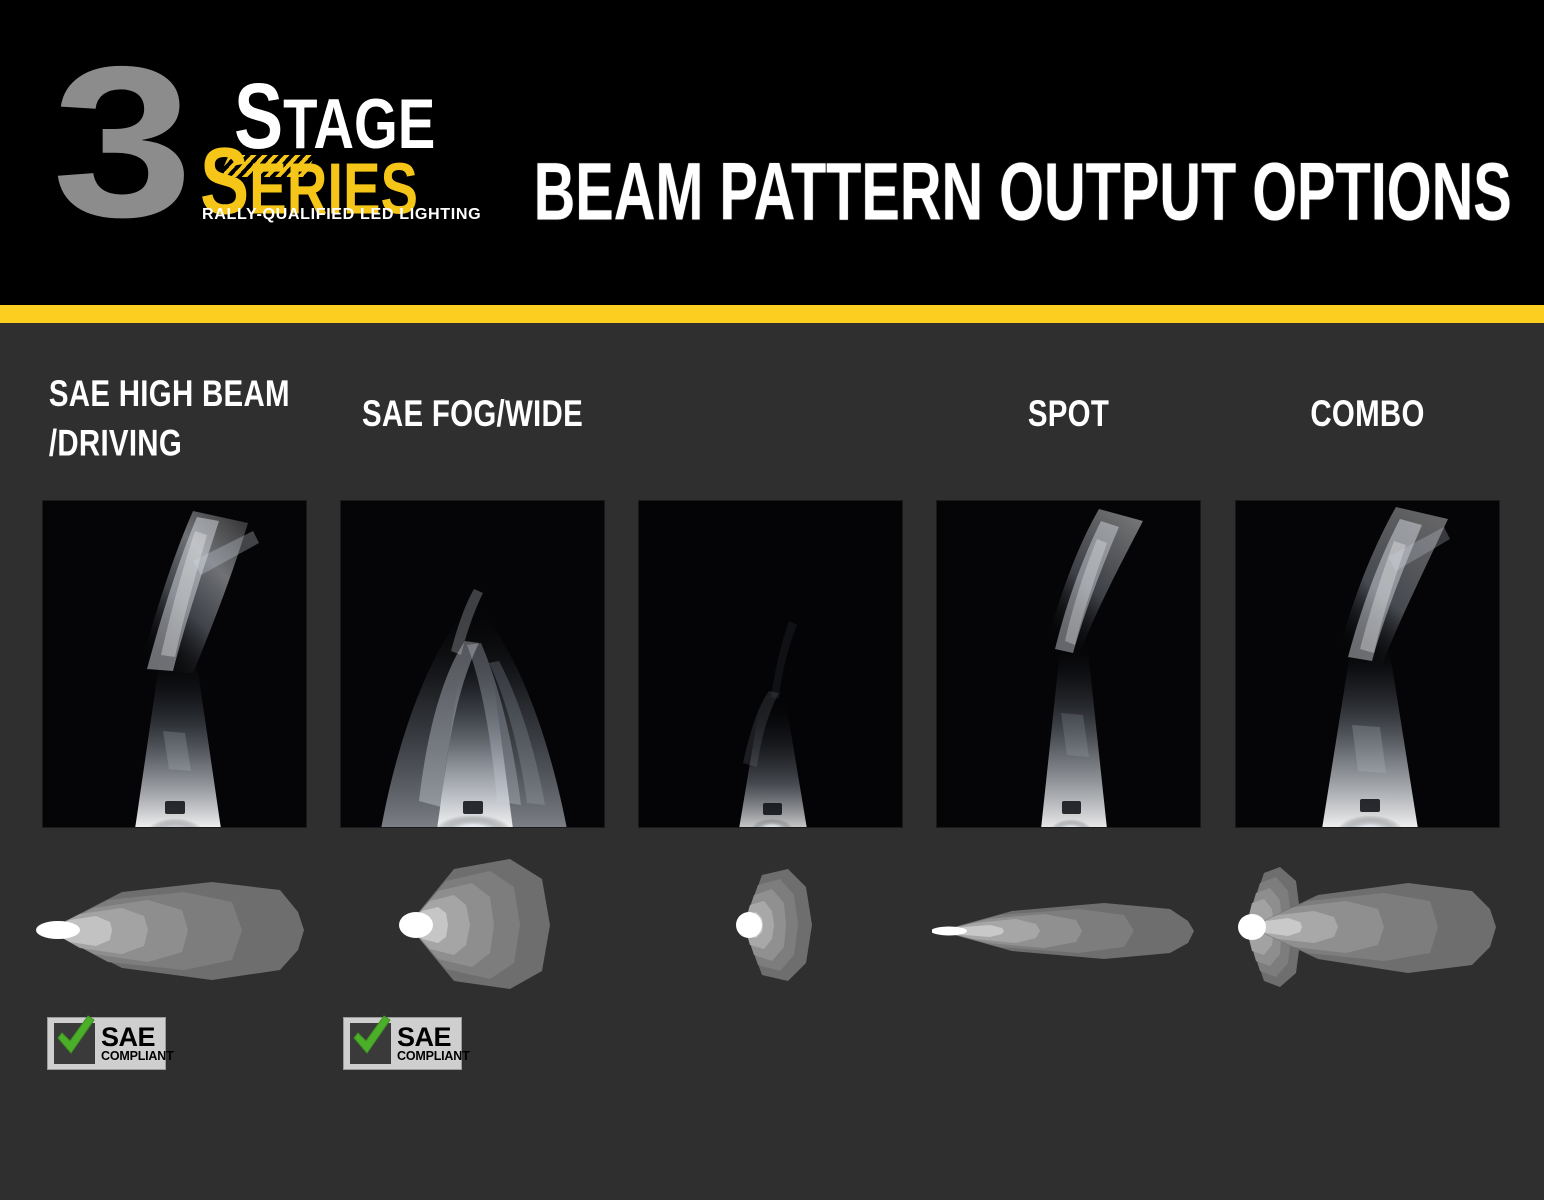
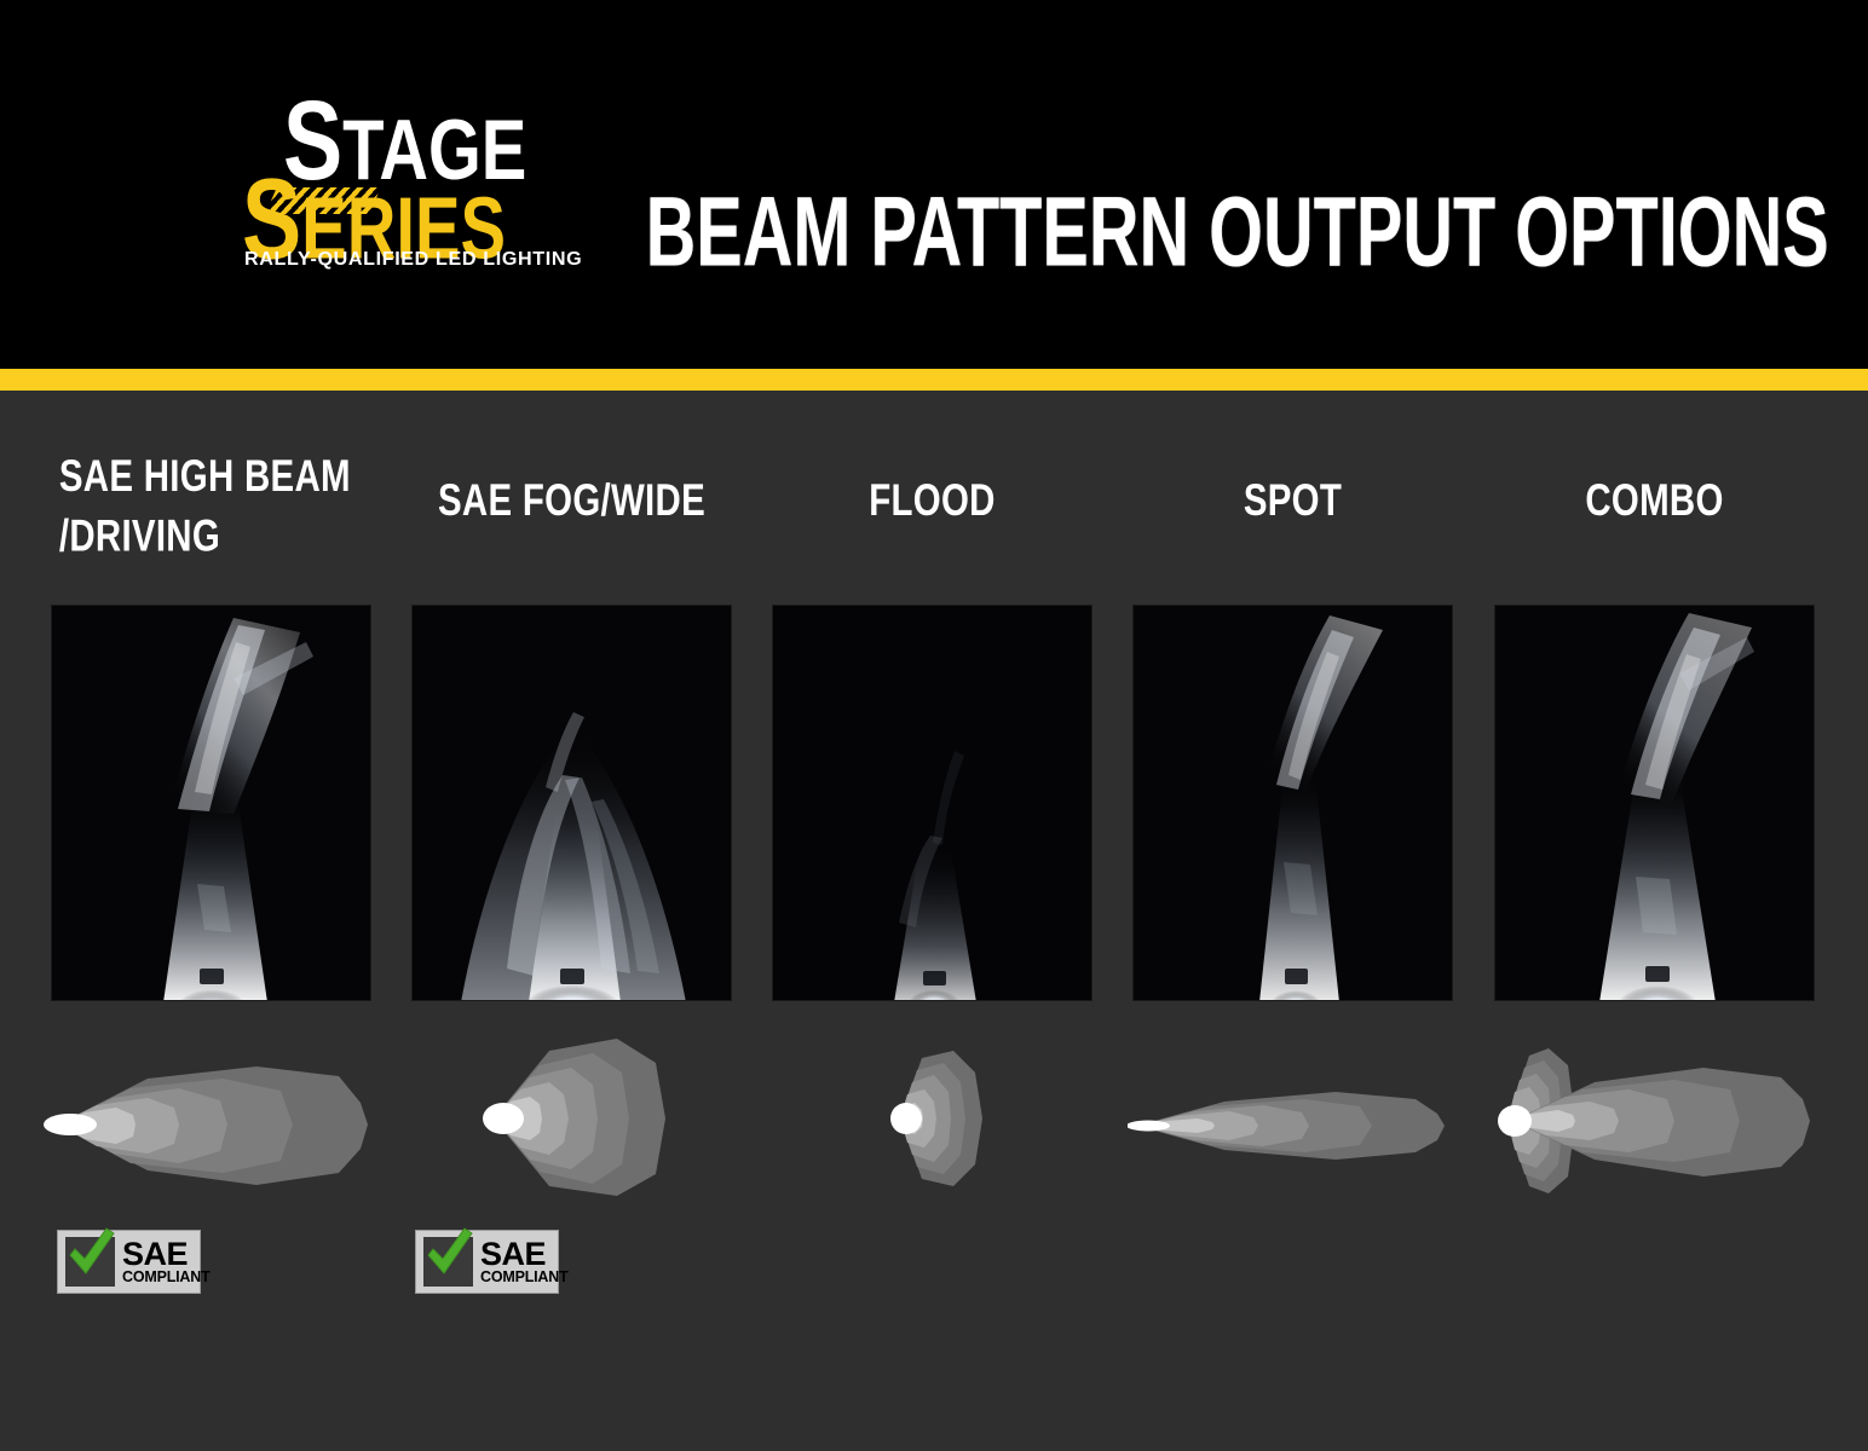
- 3
  STAGE
  SERIES
  RALLY-QUALIFIED LED LIGHTING
  BEAM PATTERN OUTPUT OPTIONS
  SAE HIGH BEAM
  /DRIVING
  SAE FOG/WIDE
+ FLOOD
  SPOT
  COMBO
  SAE
  COMPLIANT
  SAE
  COMPLIANT
